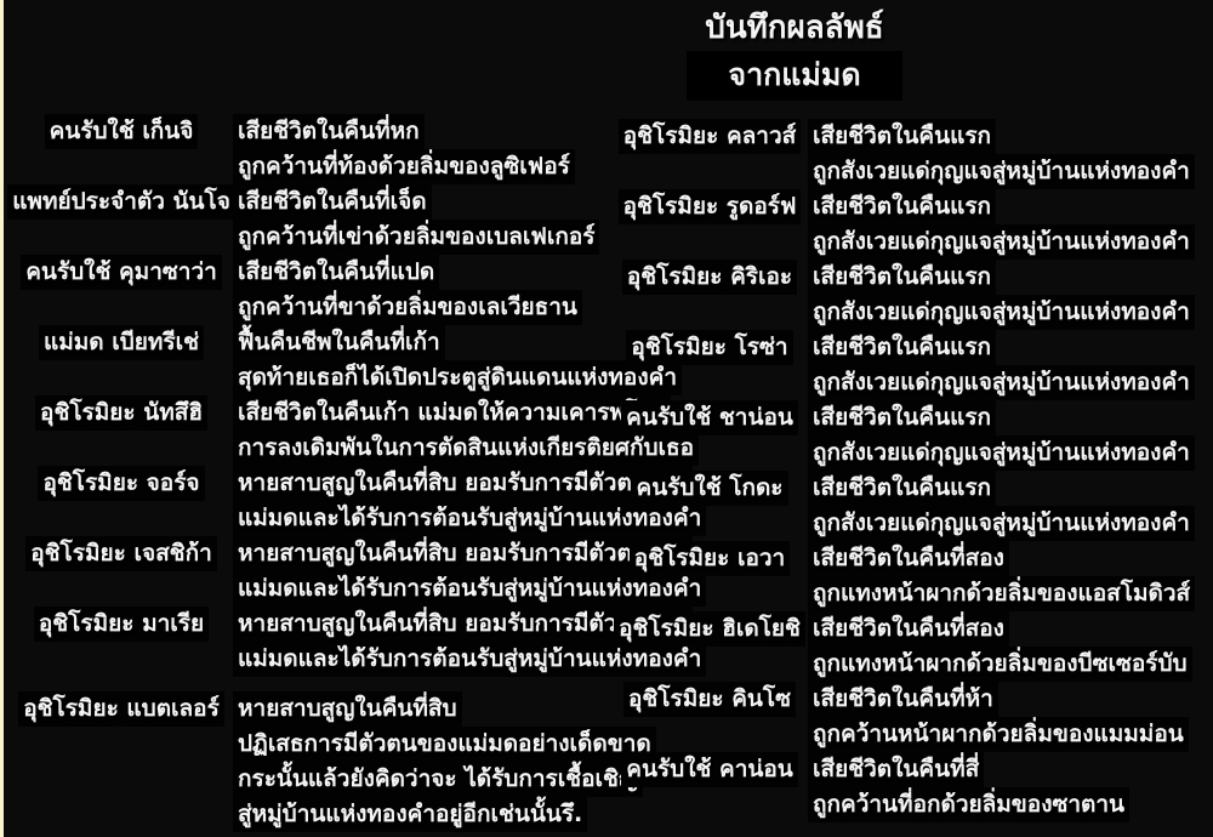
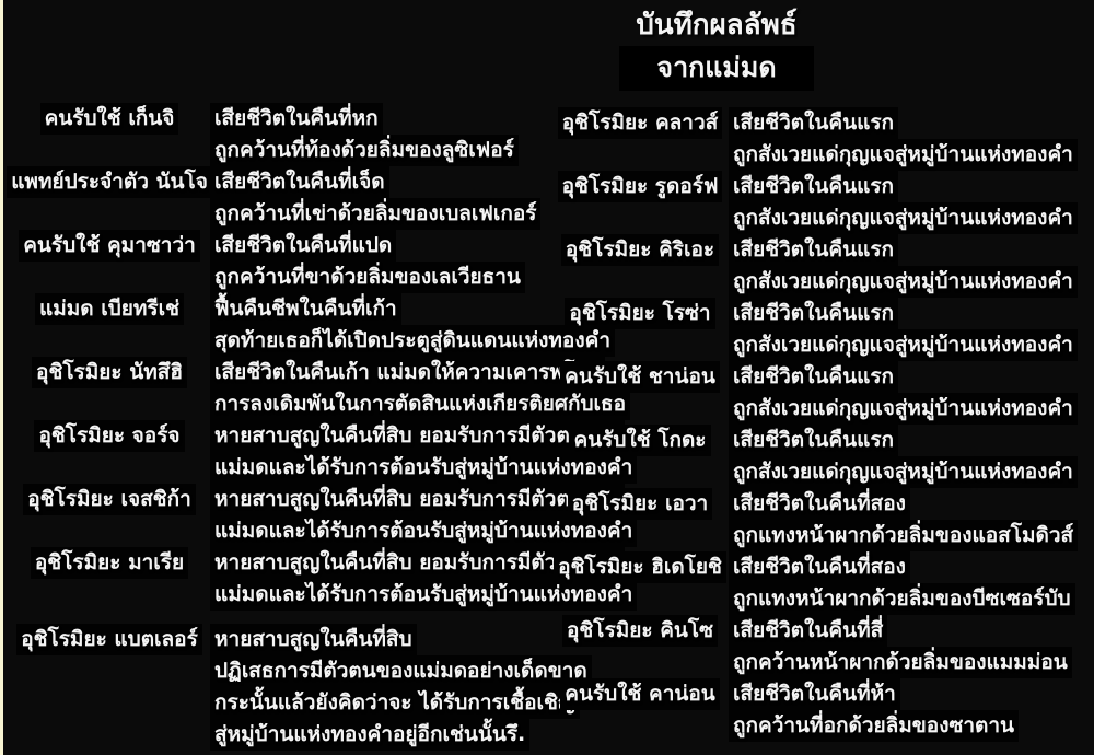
  บันทึกผลลัพธ์
  จากแม่มด
  คนรับใช้ เก็นจิ
  เสียชีวิตในคืนที่หก
  ถูกคว้านที่ท้องด้วยลิ่มของลูซิเฟอร์
  แพทย์ประจำตัว นันโจ
  เสียชีวิตในคืนที่เจ็ด
  ถูกคว้านที่เข่าด้วยลิ่มของเบลเฟเกอร์
  คนรับใช้ คุมาซาว่า
  เสียชีวิตในคืนที่แปด
  ถูกคว้านที่ขาด้วยลิ่มของเลเวียธาน
  แม่มด เบียทรีเช่
  ฟื้นคืนชีพในคืนที่เก้า
  สุดท้ายเธอก็ได้เปิดประตูสู่ดินแดนแห่งทองคำ
  อุชิโรมิยะ นัทสึฮิ
  เสียชีวิตในคืนเก้า แม่มดให้ความเคารพ
  การลงเดิมพันในการตัดสินแห่งเกียรติยศกับเธอ
  อุชิโรมิยะ จอร์จ
  หายสาบสูญในคืนที่สิบ ยอมรับการมีตัวต
  แม่มดและได้รับการต้อนรับสู่หมู่บ้านแห่งทองคำ
  อุชิโรมิยะ เจสชิก้า
  หายสาบสูญในคืนที่สิบ ยอมรับการมีตัวต
  แม่มดและได้รับการต้อนรับสู่หมู่บ้านแห่งทองคำ
  อุชิโรมิยะ มาเรีย
  หายสาบสูญในคืนที่สิบ ยอมรับการมีตัว
  แม่มดและได้รับการต้อนรับสู่หมู่บ้านแห่งทองคำ
  อุชิโรมิยะ แบตเลอร์
  หายสาบสูญในคืนที่สิบ
  ปฏิเสธการมีตัวตนของแม่มดอย่างเด็ดขาด
  กระนั้นแล้วยังคิดว่าจะ ได้รับการเชื้อเชิ
  สู่หมู่บ้านแห่งทองคำอยู่อีกเช่นนั้นรึ.
  อุชิโรมิยะ คลาวส์
  เสียชีวิตในคืนแรก
  ถูกสังเวยแด่กุญแจสู่หมู่บ้านแห่งทองคำ
  อุชิโรมิยะ รูดอร์ฟ
  เสียชีวิตในคืนแรก
  ถูกสังเวยแด่กุญแจสู่หมู่บ้านแห่งทองคำ
  อุชิโรมิยะ คิริเอะ
  เสียชีวิตในคืนแรก
  ถูกสังเวยแด่กุญแจสู่หมู่บ้านแห่งทองคำ
  อุชิโรมิยะ โรซ่า
  เสียชีวิตในคืนแรก
  ถูกสังเวยแด่กุญแจสู่หมู่บ้านแห่งทองคำ
  คนรับใช้ ชาน่อน
  เสียชีวิตในคืนแรก
  ถูกสังเวยแด่กุญแจสู่หมู่บ้านแห่งทองคำ
  คนรับใช้ โกดะ
  เสียชีวิตในคืนแรก
  ถูกสังเวยแด่กุญแจสู่หมู่บ้านแห่งทองคำ
  อุชิโรมิยะ เอวา
  เสียชีวิตในคืนที่สอง
  ถูกแทงหน้าผากด้วยลิ่มของแอสโมดิวส์
  อุชิโรมิยะ ฮิเดโยชิ
  เสียชีวิตในคืนที่สอง
  ถูกแทงหน้าผากด้วยลิ่มของบีซเซอร์บับ
  อุชิโรมิยะ คินโซ
- เสียชีวิตในคืนที่ห้า
+ เสียชีวิตในคืนที่สี่
  ถูกคว้านหน้าผากด้วยลิ่มของแมมม่อน
  คนรับใช้ คาน่อน
- เสียชีวิตในคืนที่สี่
+ เสียชีวิตในคืนที่ห้า
  ถูกคว้านที่อกด้วยลิ่มของซาตาน
